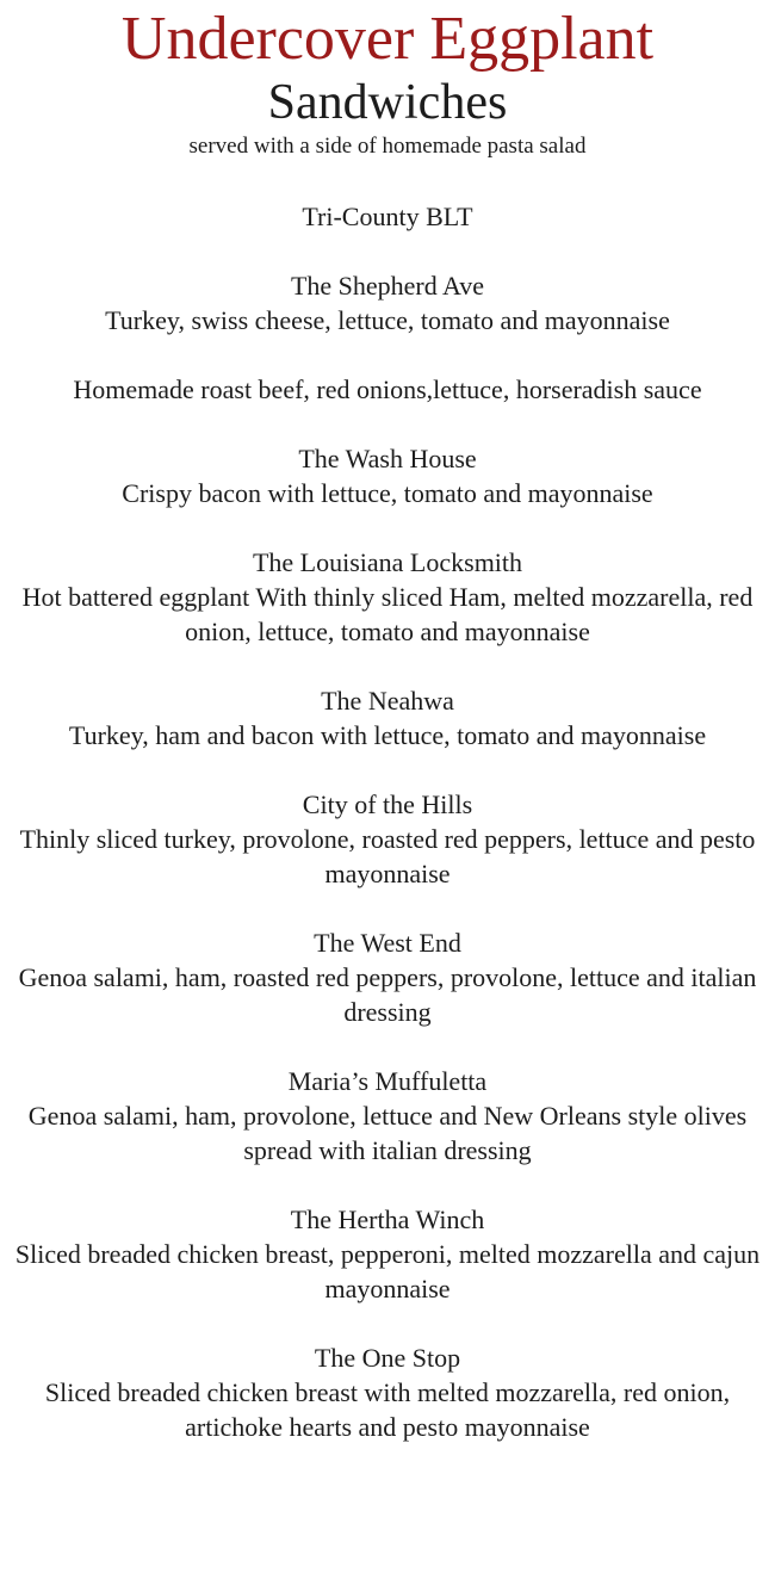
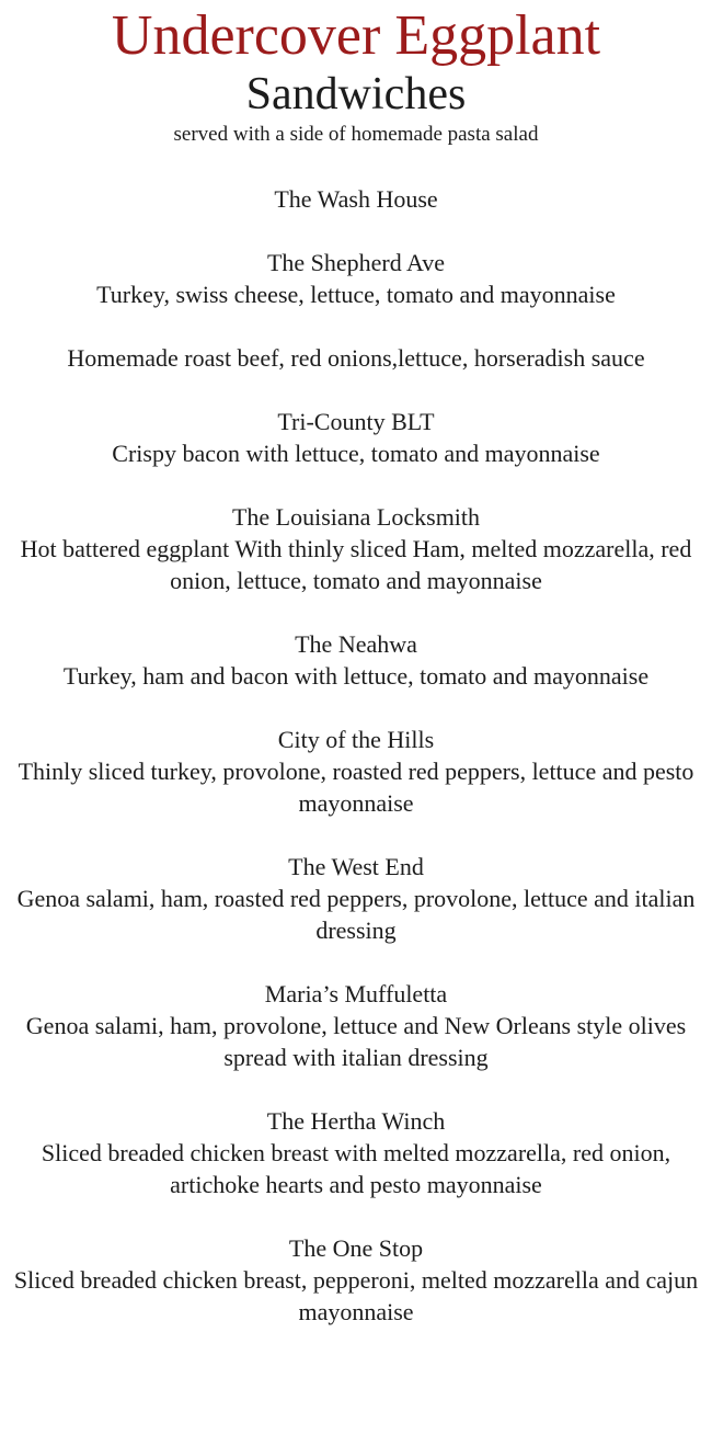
  Undercover Eggplant
  Sandwiches
  served with a side of homemade pasta salad
- Tri-County BLT
+ The Wash House
  The Shepherd Ave
  Turkey, swiss cheese, lettuce, tomato and mayonnaise
  Homemade roast beef, red onions,lettuce, horseradish sauce
- The Wash House
+ Tri-County BLT
  Crispy bacon with lettuce, tomato and mayonnaise
  The Louisiana Locksmith
  Hot battered eggplant With thinly sliced Ham, melted mozzarella, red onion, lettuce, tomato and mayonnaise
  The Neahwa
  Turkey, ham and bacon with lettuce, tomato and mayonnaise
  City of the Hills
  Thinly sliced turkey, provolone, roasted red peppers, lettuce and pesto mayonnaise
  The West End
  Genoa salami, ham, roasted red peppers, provolone, lettuce and italian dressing
  Maria’s Muffuletta
  Genoa salami, ham, provolone, lettuce and New Orleans style olives spread with italian dressing
  The Hertha Winch
- Sliced breaded chicken breast, pepperoni, melted mozzarella and cajun mayonnaise
+ Sliced breaded chicken breast with melted mozzarella, red onion, artichoke hearts and pesto mayonnaise
  The One Stop
- Sliced breaded chicken breast with melted mozzarella, red onion, artichoke hearts and pesto mayonnaise
+ Sliced breaded chicken breast, pepperoni, melted mozzarella and cajun mayonnaise
